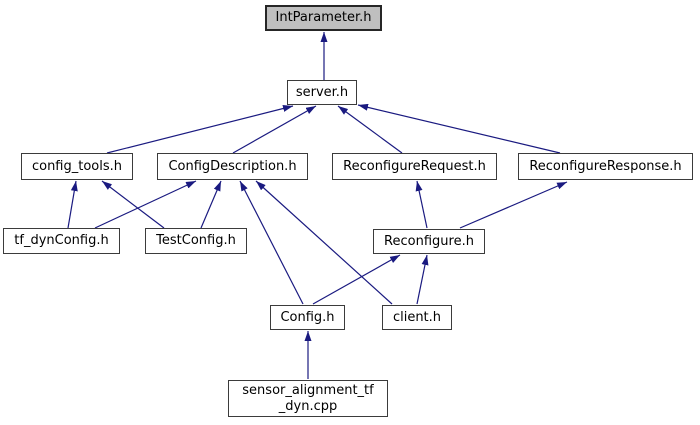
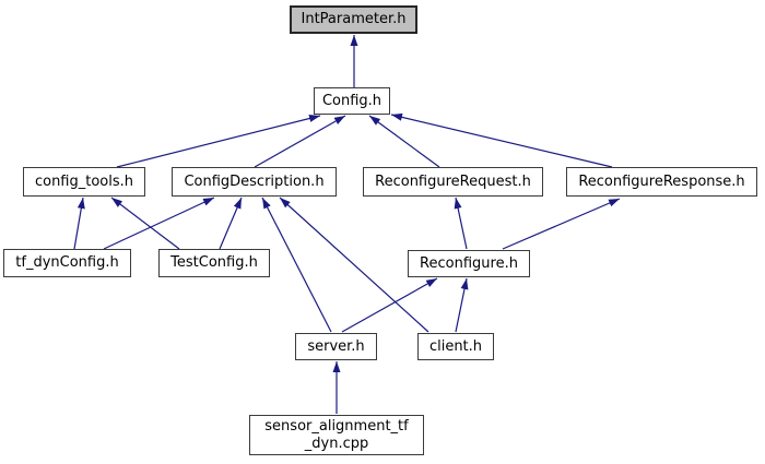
  IntParameter.h
- server.h
+ Config.h
  config_tools.h
  ConfigDescription.h
  ReconfigureRequest.h
  ReconfigureResponse.h
  tf_dynConfig.h
  TestConfig.h
  Reconfigure.h
- Config.h
+ server.h
  client.h
  sensor_alignment_tf
  _dyn.cpp
